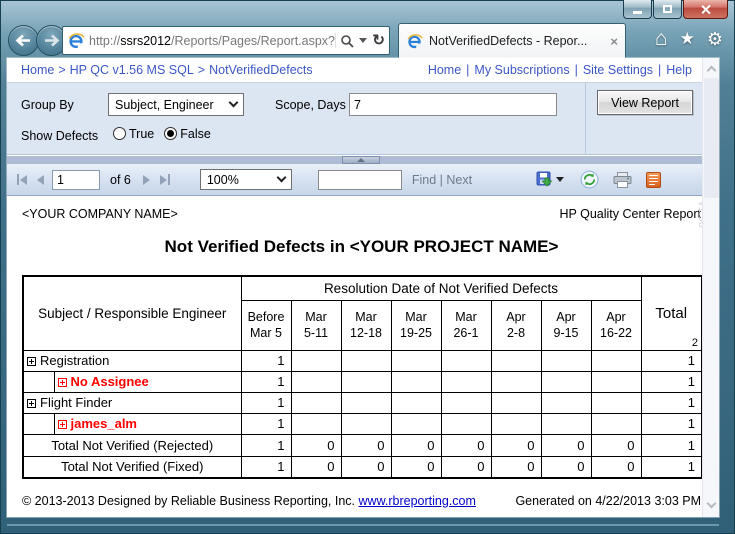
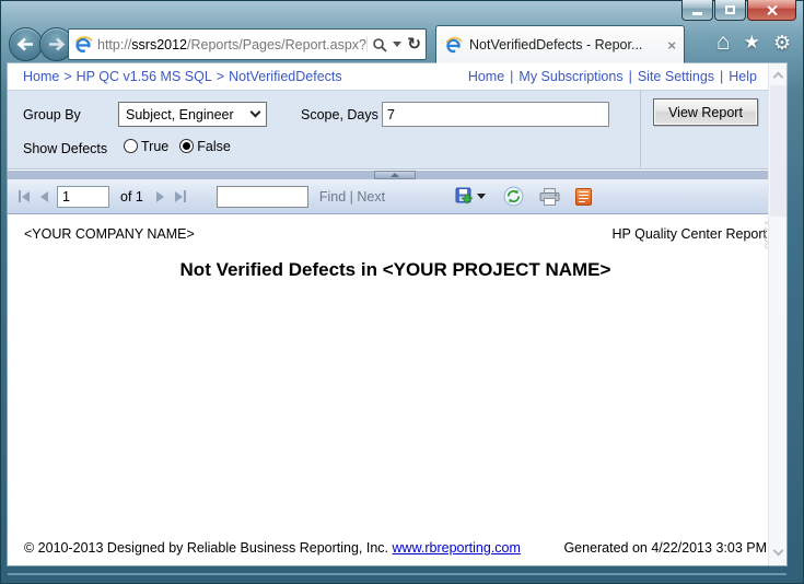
  http://ssrs2012/Reports/Pages/Report.aspx?
  ↻
  NotVerifiedDefects - Repor...
  ×
  ⌂
  ★
  ⚙
  Home > HP QC v1.56 MS SQL > NotVerifiedDefects
  Home | My Subscriptions | Site Settings | Help
  Group By
  Subject, Engineer
  Scope, Days
  7
  Show Defects
  True False
  View Report
  1
- of 6
+ of 1
- 100%
  Find | Next
  <YOUR COMPANY NAME>
  HP Quality Center Report
  Not Verified Defects in <YOUR PROJECT NAME>
- Subject / Responsible Engineer	Resolution Date of Not Verified Defects	Total 2
- BeforeMar 5	Mar5-11	Mar12-18	Mar19-25	Mar26-1	Apr2-8	Apr9-15	Apr16-22
- Registration	1								1
- 	No Assignee	1								1
- Flight Finder	1								1
- 	james_alm	1								1
- Total Not Verified (Rejected)	1	0	0	0	0	0	0	0	1
- Total Not Verified (Fixed)	1	0	0	0	0	0	0	0	1
- © 2013-2013 Designed by Reliable Business Reporting, Inc. www.rbreporting.com
+ © 2010-2013 Designed by Reliable Business Reporting, Inc. www.rbreporting.com
  Generated on 4/22/2013 3:03 PM
